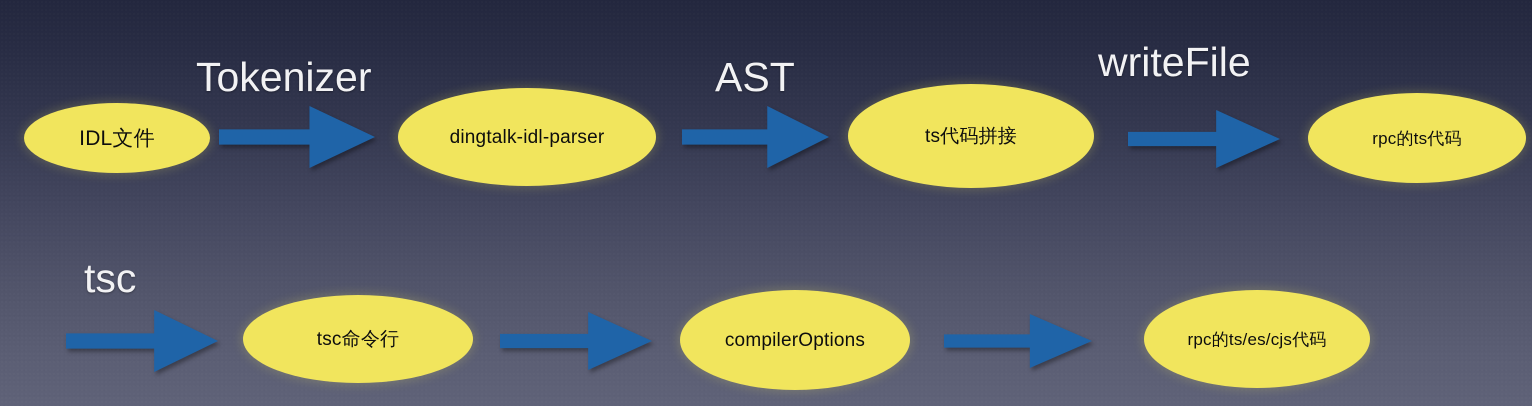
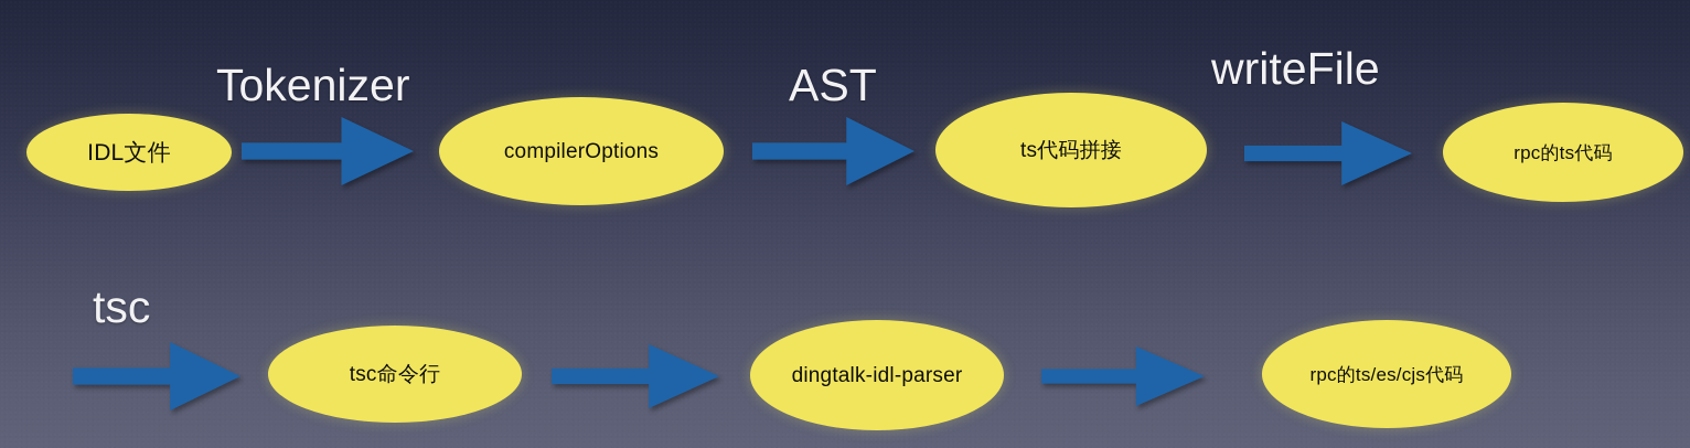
  Tokenizer
  AST
  writeFile
  IDL文件
- dingtalk-idl-parser
+ compilerOptions
  ts代码拼接
  rpc的ts代码
  tsc
  tsc命令行
- compilerOptions
+ dingtalk-idl-parser
  rpc的ts/es/cjs代码
